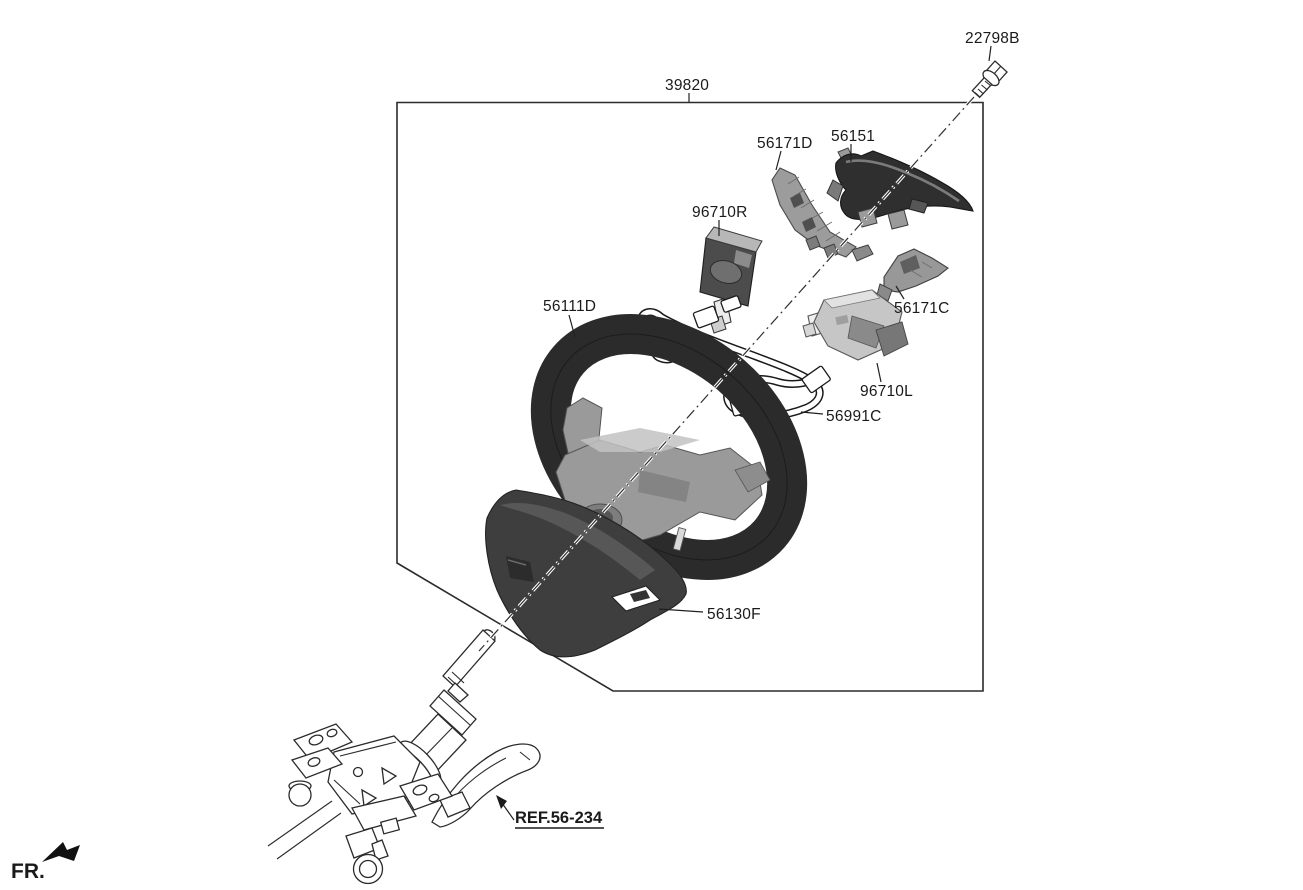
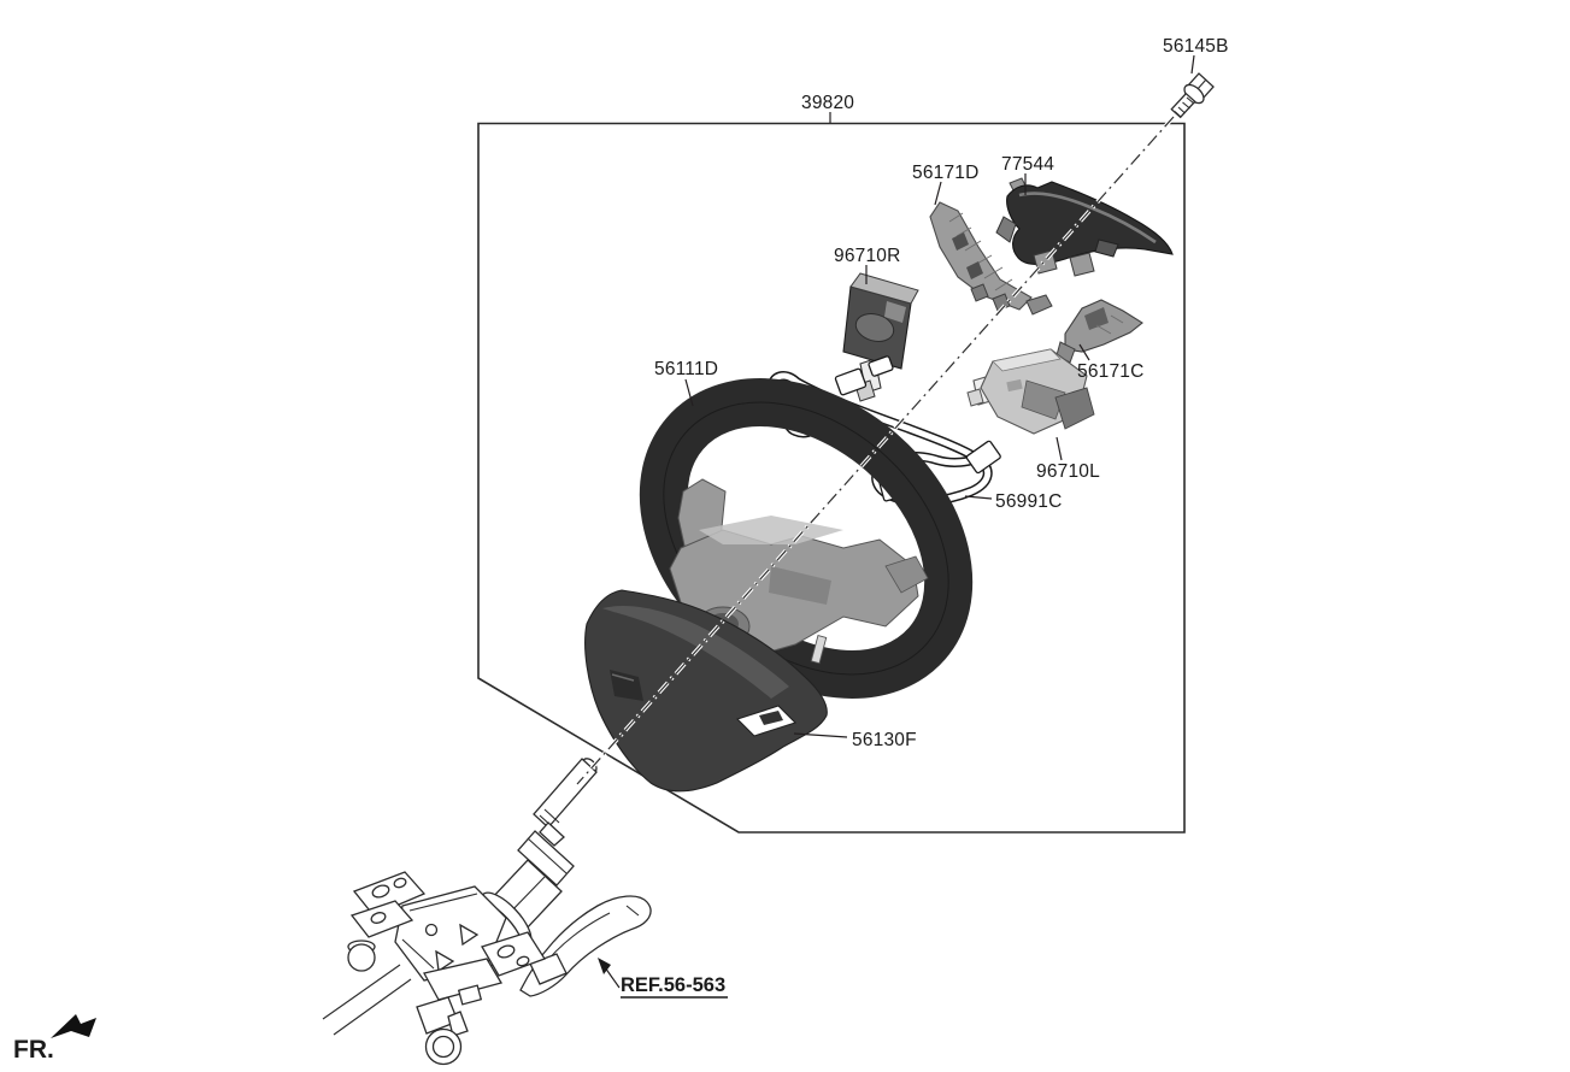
- 22798B
+ 56145B
  39820
  56171D
- 56151
+ 77544
  96710R
  56171C
  56111D
  96710L
  56991C
  56130F
- REF.56-234
+ REF.56-563
  FR.
